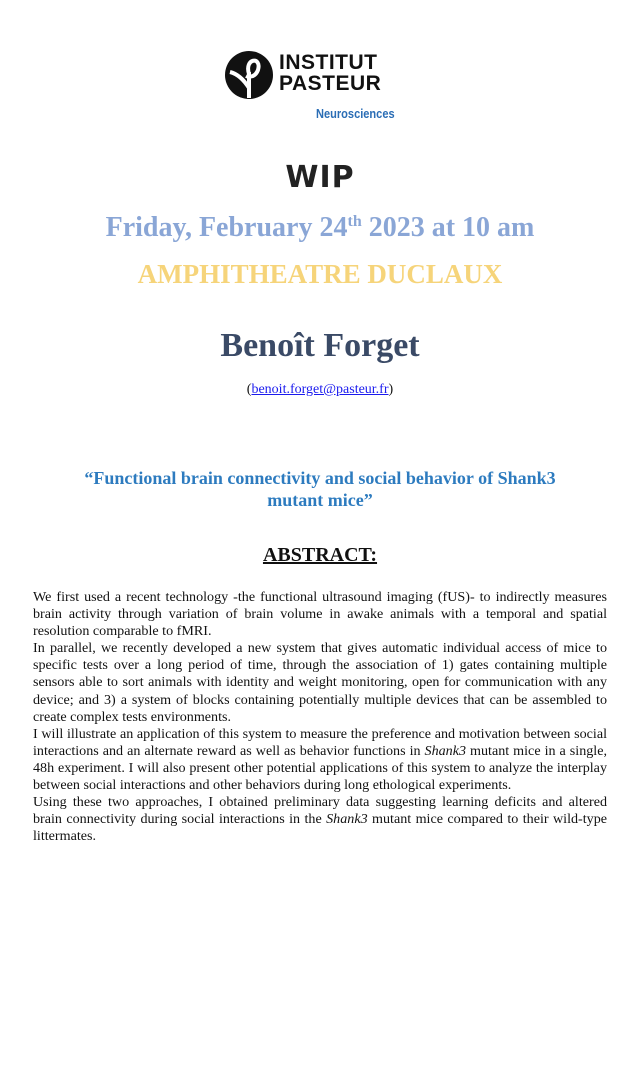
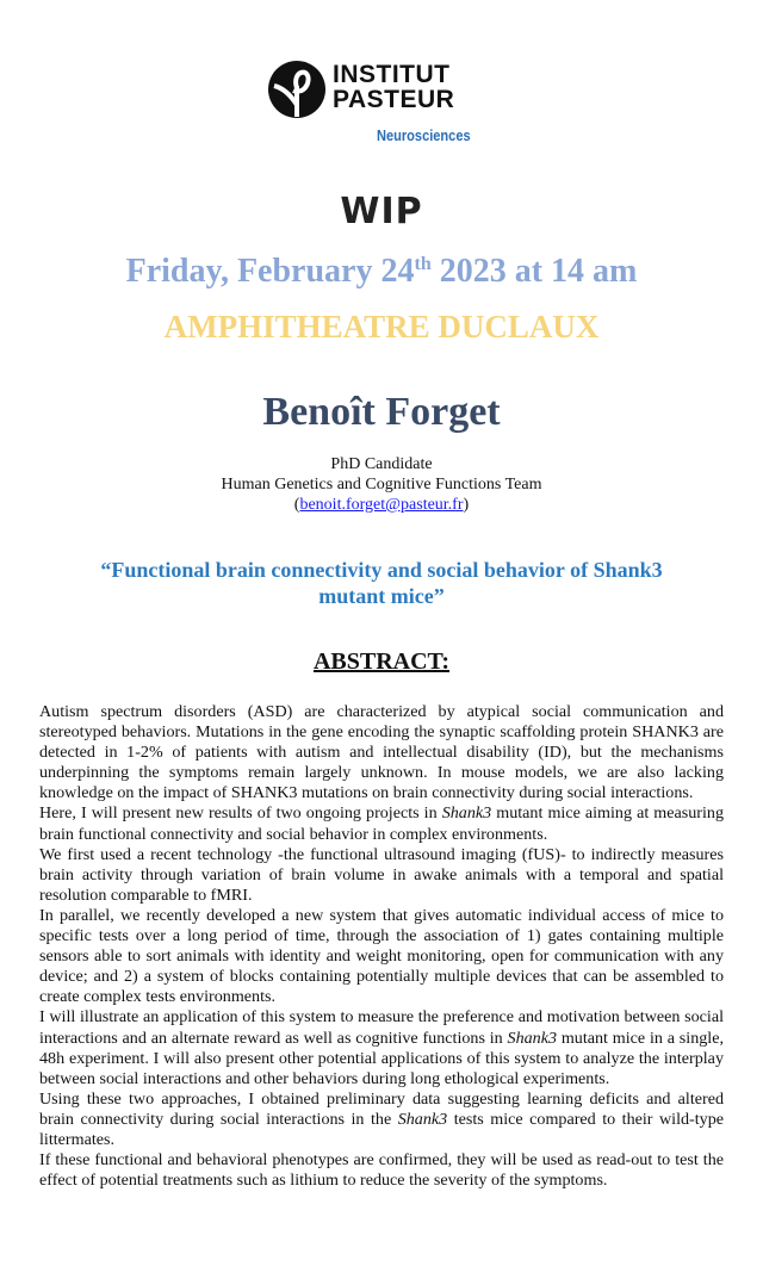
  INSTITUT
  PASTEUR
  Neurosciences
  WIP
- Friday, February 24th 2023 at 10 am
+ Friday, February 24th 2023 at 14 am
  AMPHITHEATRE DUCLAUX
  Benoît Forget
+ PhD Candidate
+ Human Genetics and Cognitive Functions Team
  (benoit.forget@pasteur.fr)
  “Functional brain connectivity and social behavior of Shank3 mutant mice”
  ABSTRACT:
+ Autism spectrum disorders (ASD) are characterized by atypical social communication and stereotyped behaviors. Mutations in the gene encoding the synaptic scaffolding protein SHANK3 are detected in 1-2% of patients with autism and intellectual disability (ID), but the mechanisms underpinning the symptoms remain largely unknown. In mouse models, we are also lacking knowledge on the impact of SHANK3 mutations on brain connectivity during social interactions.
+ Here, I will present new results of two ongoing projects in Shank3 mutant mice aiming at measuring brain functional connectivity and social behavior in complex environments.
  We first used a recent technology -the functional ultrasound imaging (fUS)- to indirectly measures brain activity through variation of brain volume in awake animals with a temporal and spatial resolution comparable to fMRI.
- In parallel, we recently developed a new system that gives automatic individual access of mice to specific tests over a long period of time, through the association of 1) gates containing multiple sensors able to sort animals with identity and weight monitoring, open for communication with any device; and 3) a system of blocks containing potentially multiple devices that can be assembled to create complex tests environments.
+ In parallel, we recently developed a new system that gives automatic individual access of mice to specific tests over a long period of time, through the association of 1) gates containing multiple sensors able to sort animals with identity and weight monitoring, open for communication with any device; and 2) a system of blocks containing potentially multiple devices that can be assembled to create complex tests environments.
- I will illustrate an application of this system to measure the preference and motivation between social interactions and an alternate reward as well as behavior functions in Shank3 mutant mice in a single, 48h experiment. I will also present other potential applications of this system to analyze the interplay between social interactions and other behaviors during long ethological experiments.
+ I will illustrate an application of this system to measure the preference and motivation between social interactions and an alternate reward as well as cognitive functions in Shank3 mutant mice in a single, 48h experiment. I will also present other potential applications of this system to analyze the interplay between social interactions and other behaviors during long ethological experiments.
- Using these two approaches, I obtained preliminary data suggesting learning deficits and altered brain connectivity during social interactions in the Shank3 mutant mice compared to their wild-type littermates.
+ Using these two approaches, I obtained preliminary data suggesting learning deficits and altered brain connectivity during social interactions in the Shank3 tests mice compared to their wild-type littermates.
+ If these functional and behavioral phenotypes are confirmed, they will be used as read-out to test the effect of potential treatments such as lithium to reduce the severity of the symptoms.
